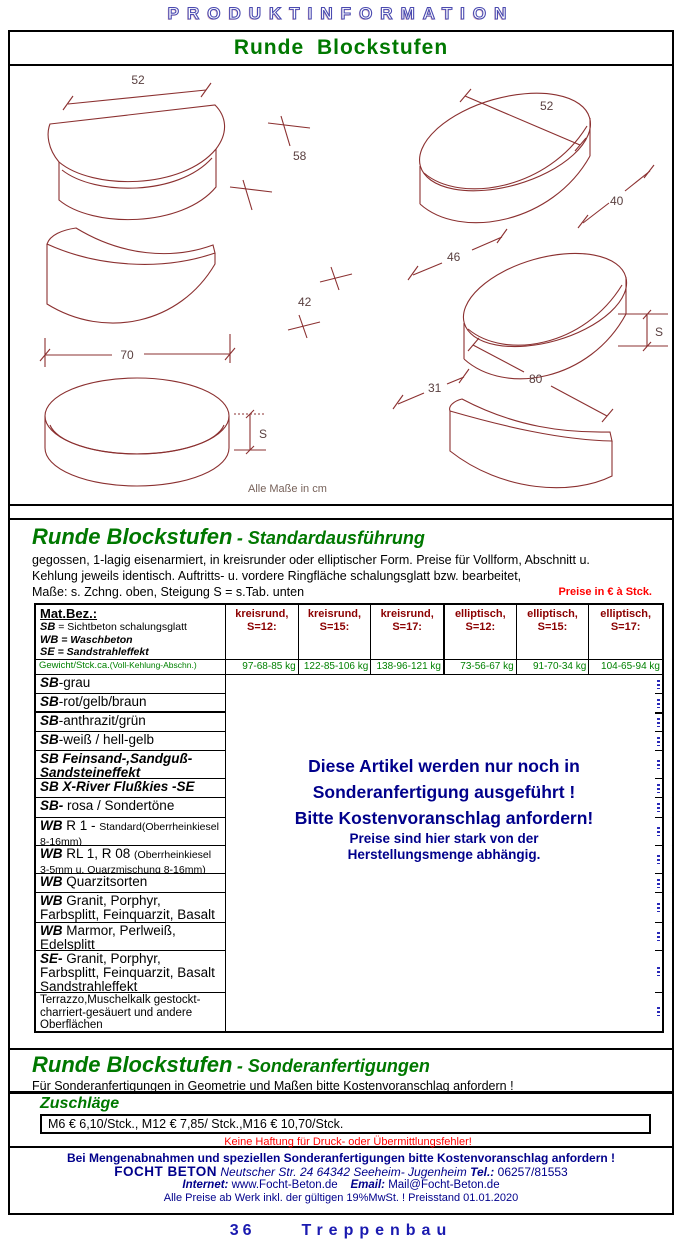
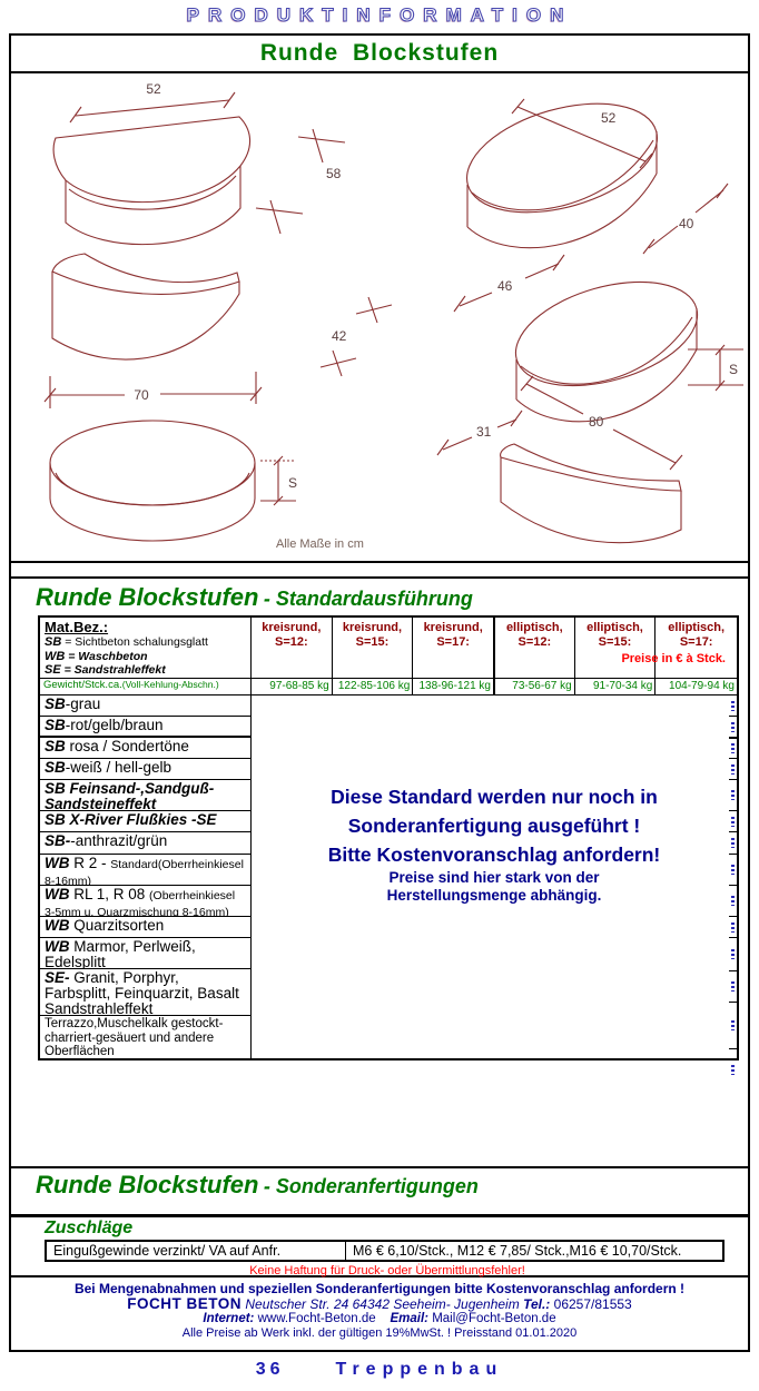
  PRODUKTINFORMATION
  Runde Blockstufen
  52
  58
  42
  70
  S
  Alle Maße in cm
  52
  40
  46
  S
  80
  31
  Runde Blockstufen - Standardausführung
- gegossen, 1-lagig eisenarmiert, in kreisrunder oder elliptischer Form. Preise für Vollform, Abschnitt u.
- Kehlung jeweils identisch. Auftritts- u. vordere Ringfläche schalungsglatt bzw. bearbeitet,
- Maße: s. Zchng. oben, Steigung S = s.Tab. unten
  Preise in € à Stck.
  Mat.Bez.:
  SB = Sichtbeton schalungsglatt
  WB = Waschbeton
  SE = Sandstrahleffekt
  kreisrund,
  S=12:
  kreisrund,
  S=15:
  kreisrund,
  S=17:
  elliptisch,
  S=12:
  elliptisch,
  S=15:
  elliptisch,
  S=17:
  Gewicht/Stck.ca.(Voll-Kehlung-Abschn.)
  97-68-85 kg
  122-85-106 kg
  138-96-121 kg
  73-56-67 kg
  91-70-34 kg
- 104-65-94 kg
+ 104-79-94 kg
  SB-grau
  SB-rot/gelb/braun
- SB-anthrazit/grün
+ SB rosa / Sondertöne
  SB-weiß / hell-gelb
  SB Feinsand-,Sandguß-Sandsteineffekt
  SB X-River Flußkies -SE
- SB- rosa / Sondertöne
+ SB--anthrazit/grün
- WB R 1 - Standard(Oberrheinkiesel 8-16mm)
+ WB R 2 - Standard(Oberrheinkiesel 8-16mm)
  WB RL 1, R 08 (Oberrheinkiesel 3-5mm u. Quarzmischung 8-16mm)
  WB Quarzitsorten
- WB Granit, Porphyr, Farbsplitt, Feinquarzit, Basalt
  WB Marmor, Perlweiß, Edelsplitt
  SE- Granit, Porphyr, Farbsplitt, Feinquarzit, Basalt Sandstrahleffekt
  Terrazzo,Muschelkalk gestockt-charriert-gesäuert und andere Oberflächen
- Diese Artikel werden nur noch in
+ Diese Standard werden nur noch in
  Sonderanfertigung ausgeführt !
  Bitte Kostenvoranschlag anfordern!
  Preise sind hier stark von der
  Herstellungsmenge abhängig.
  Runde Blockstufen - Sonderanfertigungen
- Für Sonderanfertigungen in Geometrie und Maßen bitte Kostenvoranschlag anfordern !
  Zuschläge
+ Eingußgewinde verzinkt/ VA auf Anfr.
  M6 € 6,10/Stck., M12 € 7,85/ Stck.,M16 € 10,70/Stck.
  Keine Haftung für Druck- oder Übermittlungsfehler!
  Bei Mengenabnahmen und speziellen Sonderanfertigungen bitte Kostenvoranschlag anfordern !
  FOCHT BETON Neutscher Str. 24 64342 Seeheim- Jugenheim Tel.: 06257/81553
  Internet: www.Focht-Beton.de Email: Mail@Focht-Beton.de
  Alle Preise ab Werk inkl. der gültigen 19%MwSt. ! Preisstand 01.01.2020
  36
  Treppenbau
